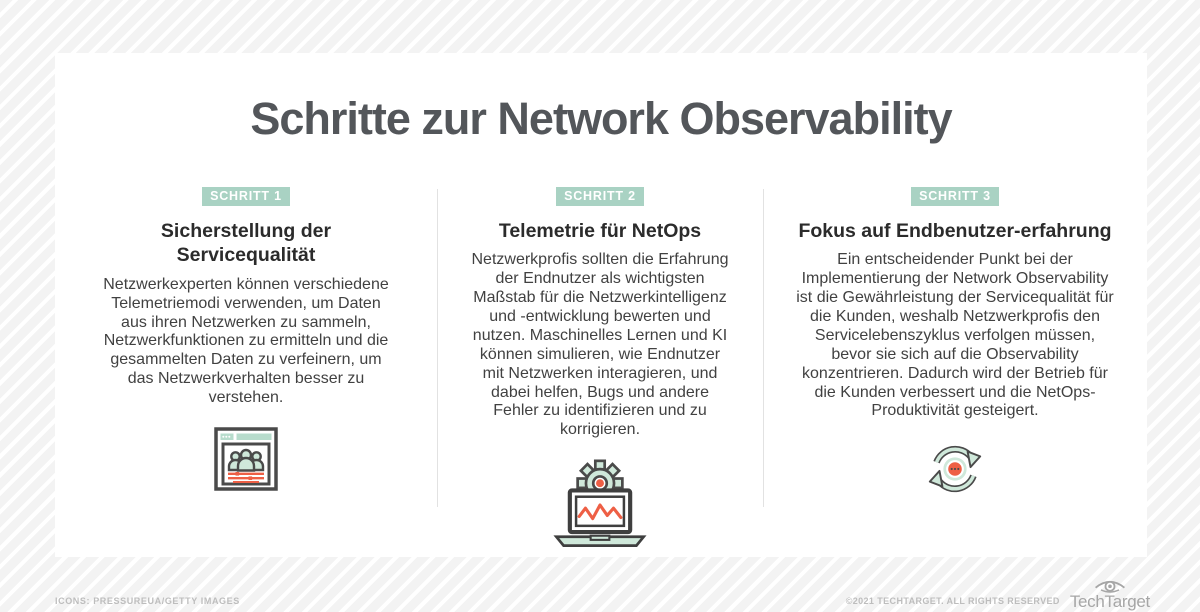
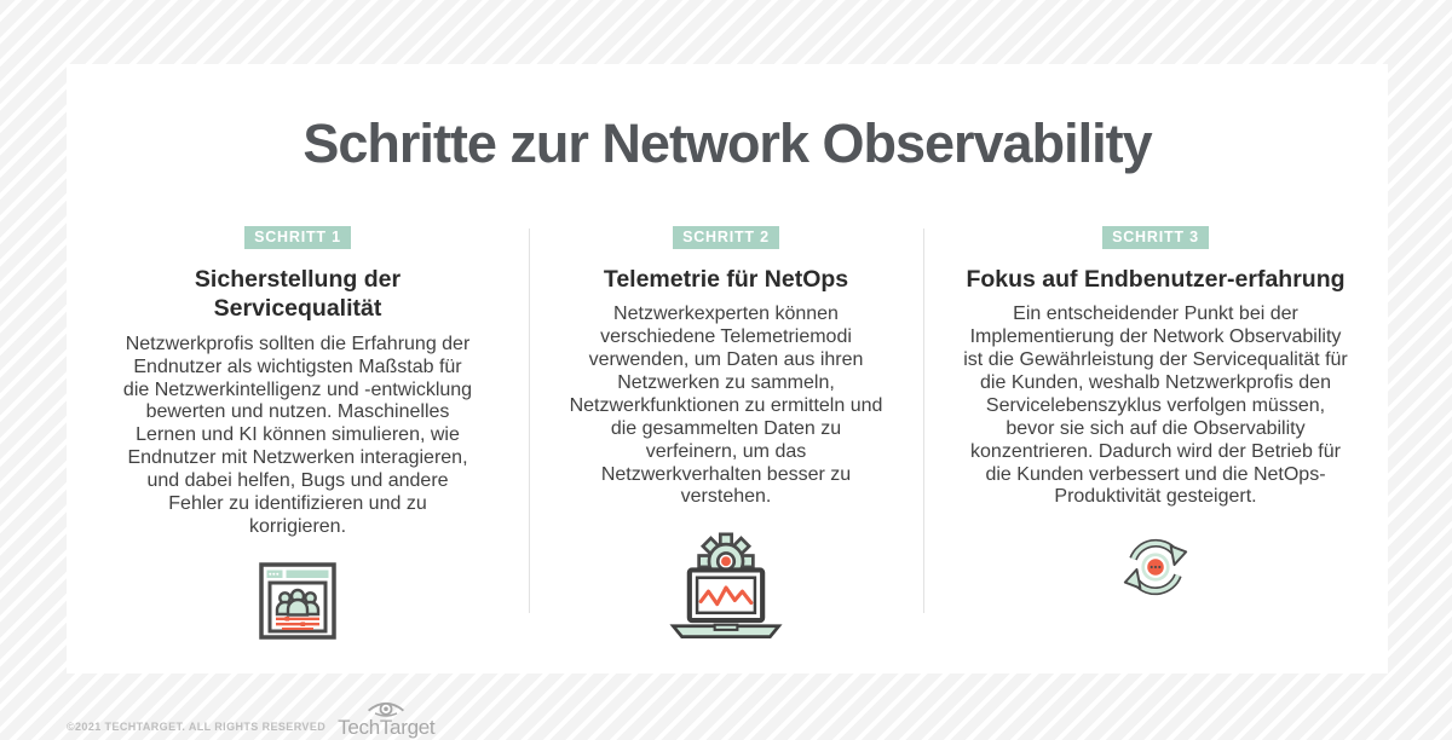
  Schritte zur Network Observability
  SCHRITT 1
  Sicherstellung der Servicequalität
- Netzwerkexperten können verschiedene Telemetriemodi verwenden, um Daten aus ihren Netzwerken zu sammeln, Netzwerkfunktionen zu ermitteln und die gesammelten Daten zu verfeinern, um das Netzwerkverhalten besser zu verstehen.
+ Netzwerkprofis sollten die Erfahrung der Endnutzer als wichtigsten Maßstab für die Netzwerkintelligenz und -entwicklung bewerten und nutzen. Maschinelles Lernen und KI können simulieren, wie Endnutzer mit Netzwerken interagieren, und dabei helfen, Bugs und andere Fehler zu identifizieren und zu korrigieren.
  SCHRITT 2
  Telemetrie für NetOps
- Netzwerkprofis sollten die Erfahrung der Endnutzer als wichtigsten Maßstab für die Netzwerkintelligenz und -entwicklung bewerten und nutzen. Maschinelles Lernen und KI können simulieren, wie Endnutzer mit Netzwerken interagieren, und dabei helfen, Bugs und andere Fehler zu identifizieren und zu korrigieren.
+ Netzwerkexperten können verschiedene Telemetriemodi verwenden, um Daten aus ihren Netzwerken zu sammeln, Netzwerkfunktionen zu ermitteln und die gesammelten Daten zu verfeinern, um das Netzwerkverhalten besser zu verstehen.
  SCHRITT 3
  Fokus auf Endbenutzer-erfahrung
  Ein entscheidender Punkt bei der Implementierung der Network Observability ist die Gewährleistung der Servicequalität für die Kunden, weshalb Netzwerkprofis den Servicelebenszyklus verfolgen müssen, bevor sie sich auf die Observability konzentrieren. Dadurch wird der Betrieb für die Kunden verbessert und die NetOps-Produktivität gesteigert.
- ICONS: PRESSUREUA/GETTY IMAGES
  ©2021 TECHTARGET. ALL RIGHTS RESERVED
  TechTarget
